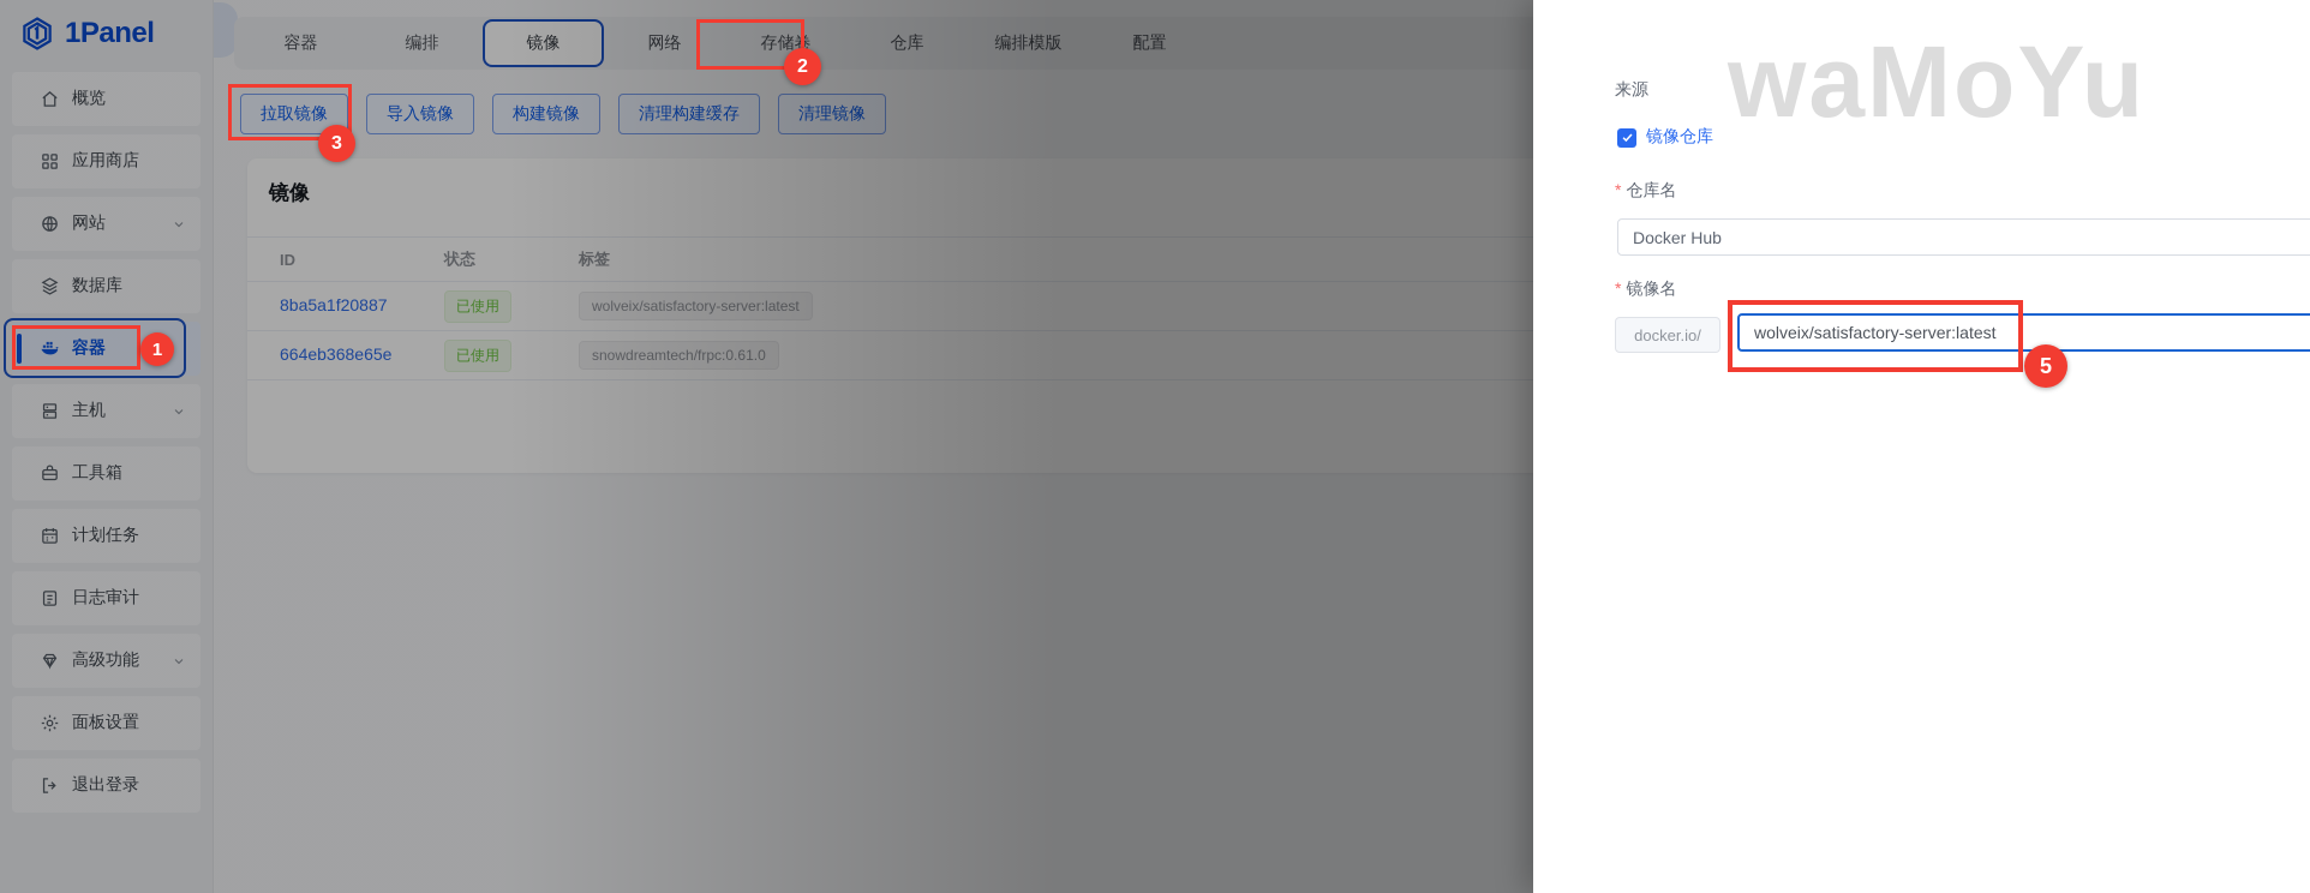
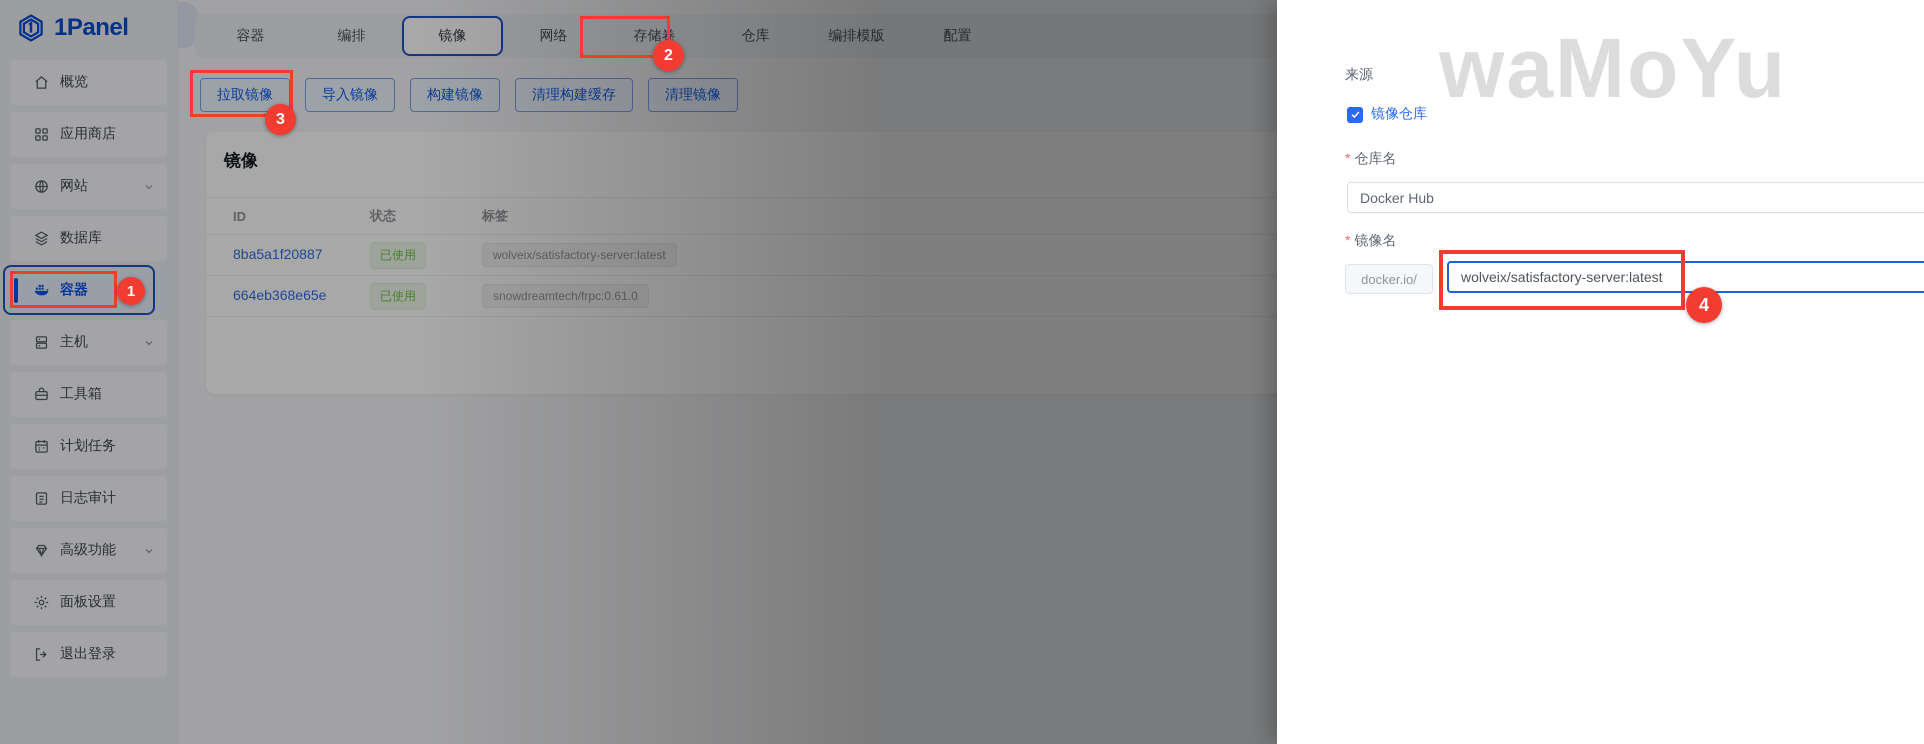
  1
  2
  3
  waMoYu
  来源
  镜像仓库
  * 仓库名
  Docker Hub
  * 镜像名
  docker.io/
  wolveix/satisfactory-server:latest
- 5
+ 4
